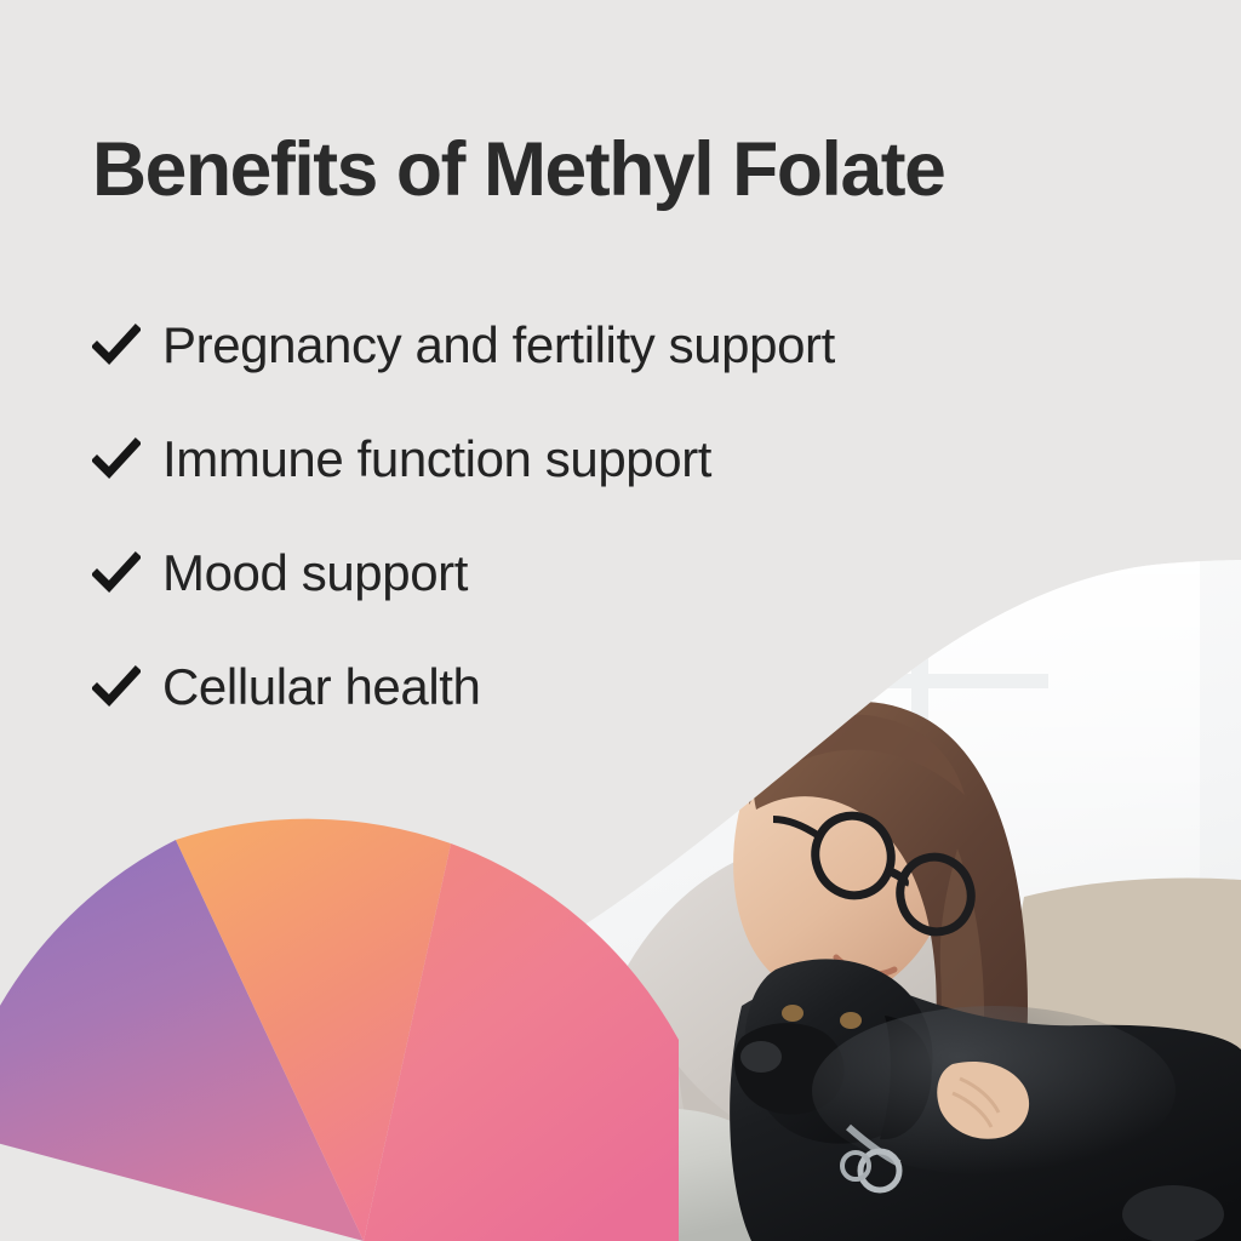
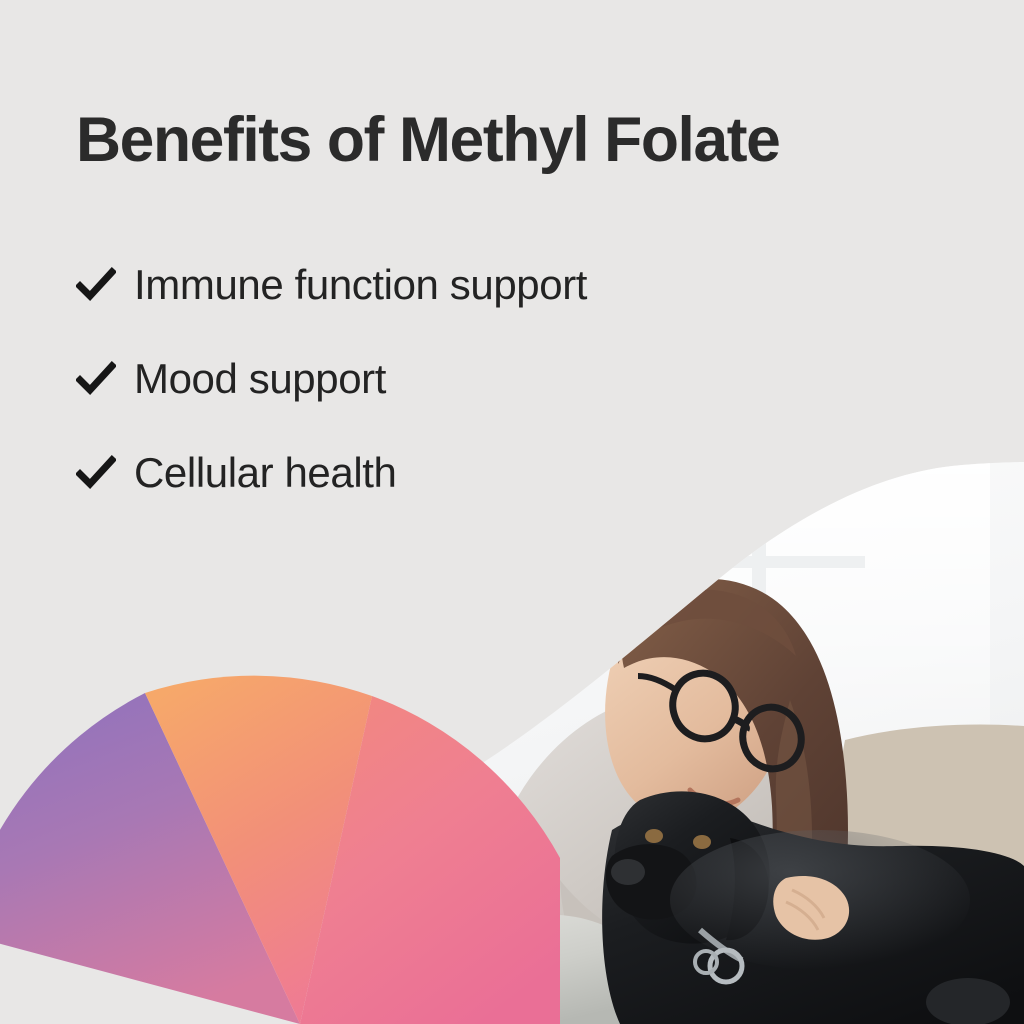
  Benefits of Methyl Folate
- Pregnancy and fertility support
  Immune function support
  Mood support
  Cellular health
